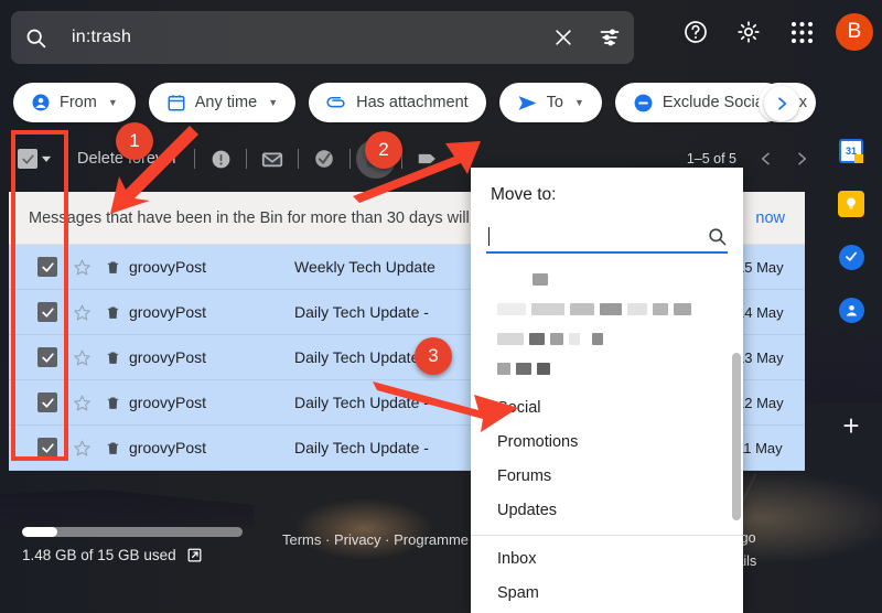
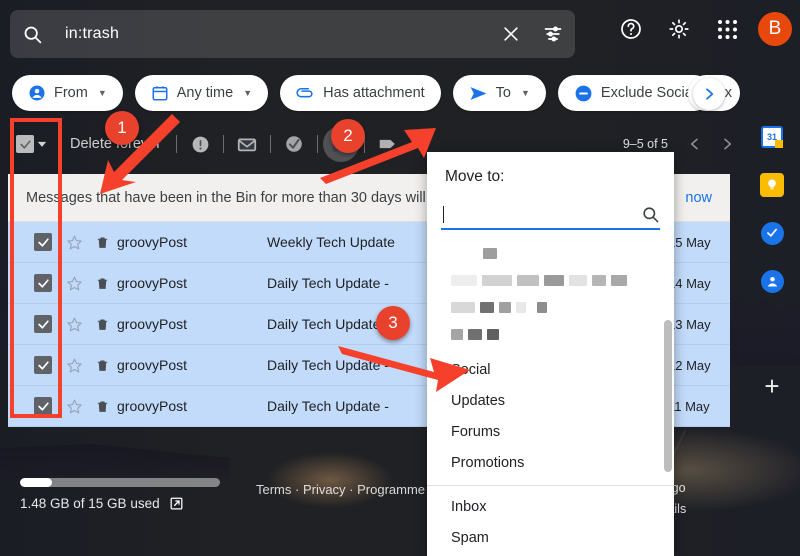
  in:trash
  B
  From
  ▼
  Any time
  ▼
  Has attachment
  To
  ▼
  Exclude Soci
  x
- 1–5 of 5
+ 9–5 of 5
  Messages that have been in the Bin for more than 30 days will
  now
  groovyPost
  Weekly Tech Update
  5 May
  groovyPost
  Daily Tech Update -
  4 May
  groovyPost
  Daily Tech Updat
  3 May
  groovyPost
  Daily Tech Update
  2 May
  groovyPost
  Daily Tech Update -
  1 May
  1.48 GB of 15 GB used
  Terms · Privacy · Programme
  31
  +
  Move to:
- Promotions
+ Updates
  Forums
- Updates
+ Promotions
  Inbox
  Spam
  1
  2
  3
